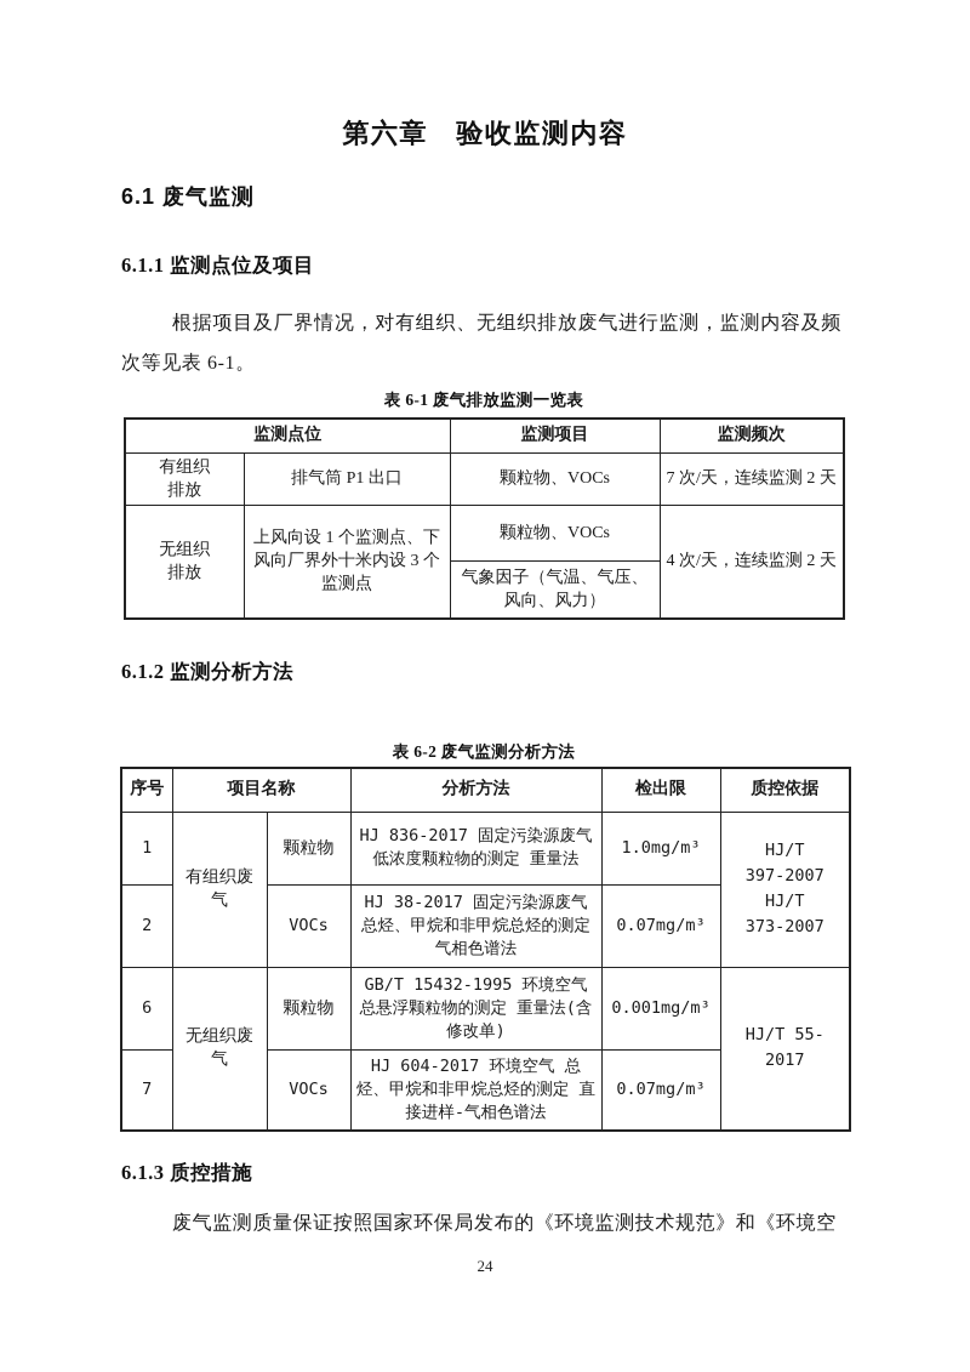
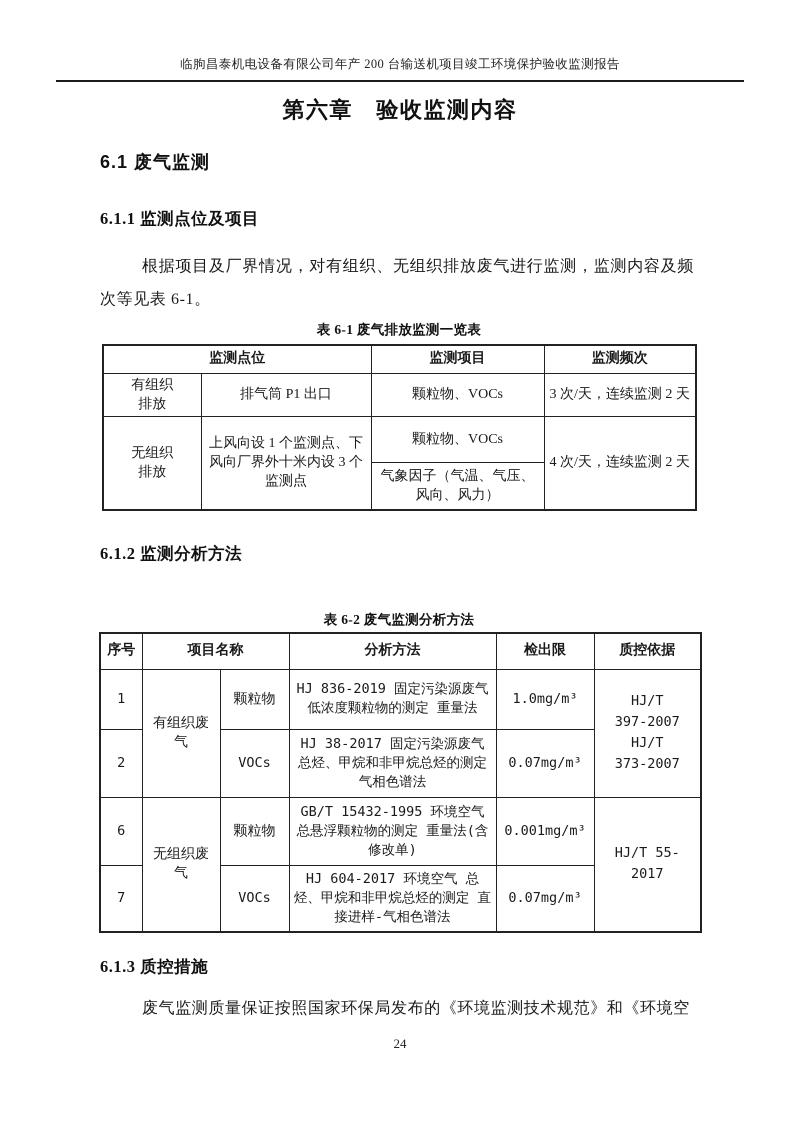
+ 临朐昌泰机电设备有限公司年产 200 台输送机项目竣工环境保护验收监测报告
  第六章 验收监测内容
  6.1 废气监测
  6.1.1 监测点位及项目
  根据项目及厂界情况，对有组织、无组织排放废气进行监测，监测内容及频次等见表 6-1。
  表 6-1 废气排放监测一览表
  监测点位	监测项目	监测频次
- 有组织 排放	排气筒 P1 出口	颗粒物、VOCs	7 次/天，连续监测 2 天
+ 有组织 排放	排气筒 P1 出口	颗粒物、VOCs	3 次/天，连续监测 2 天
  无组织 排放	上风向设 1 个监测点、下风向厂界外十米内设 3 个监测点	颗粒物、VOCs	4 次/天，连续监测 2 天
  气象因子（气温、气压、风向、风力）
  6.1.2 监测分析方法
  表 6-2 废气监测分析方法
  序号	项目名称	分析方法	检出限	质控依据
- 1	有组织废气	颗粒物	HJ 836-2017 固定污染源废气 低浓度颗粒物的测定 重量法	1.0mg/m³	HJ/T 397-2007 HJ/T 373-2007
+ 1	有组织废气	颗粒物	HJ 836-2019 固定污染源废气 低浓度颗粒物的测定 重量法	1.0mg/m³	HJ/T 397-2007 HJ/T 373-2007
  2	VOCs	HJ 38-2017 固定污染源废气 总烃、甲烷和非甲烷总烃的测定 气相色谱法	0.07mg/m³
  6	无组织废气	颗粒物	GB/T 15432-1995 环境空气 总悬浮颗粒物的测定 重量法(含修改单)	0.001mg/m³	HJ/T 55-2017
  7	VOCs	HJ 604-2017 环境空气 总烃、甲烷和非甲烷总烃的测定 直接进样-气相色谱法	0.07mg/m³
  6.1.3 质控措施
  废气监测质量保证按照国家环保局发布的《环境监测技术规范》和《环境空
  24
